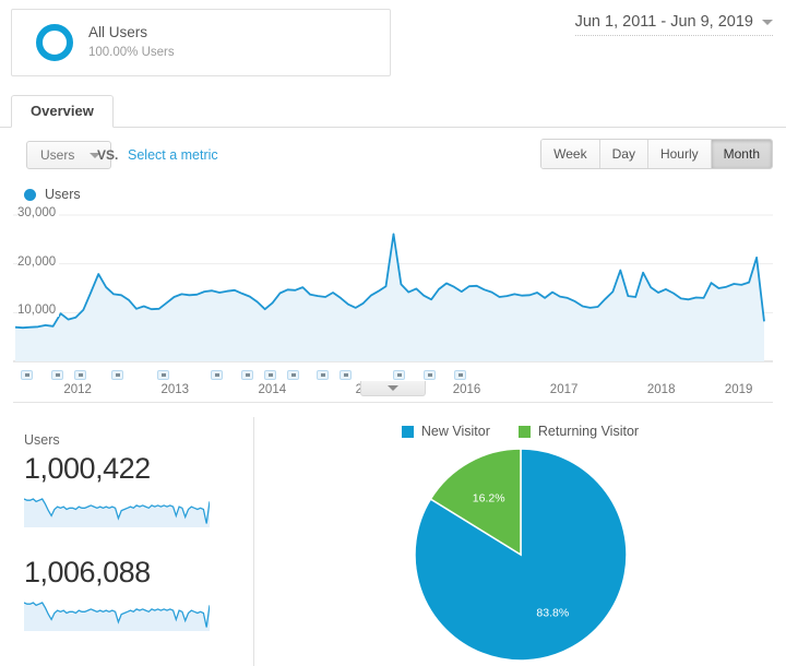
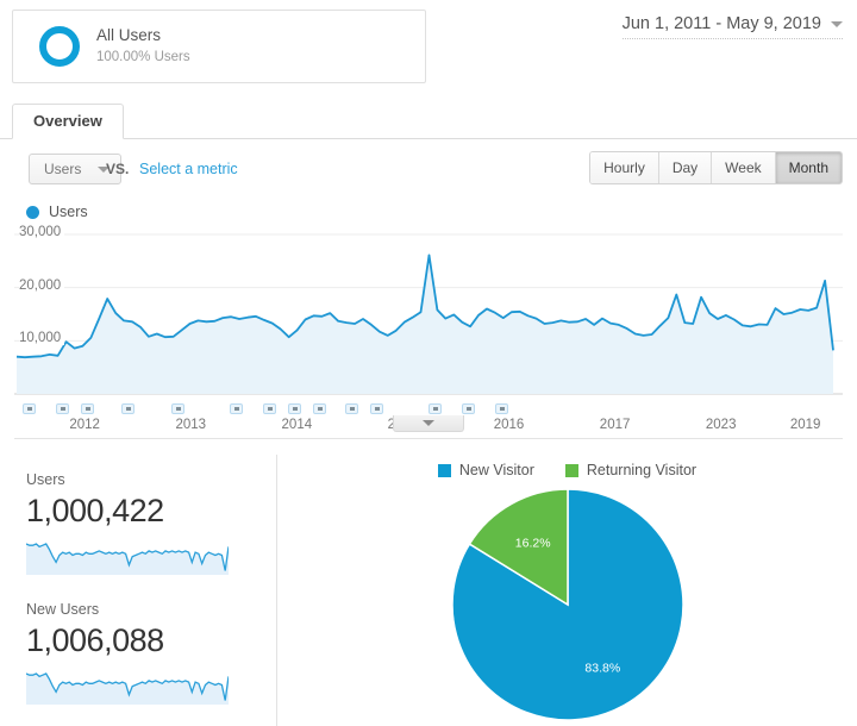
  All Users
  100.00% Users
- Jun 1, 2011 - Jun 9, 2019
+ Jun 1, 2011 - May 9, 2019
  Overview
  Users
  VS.
  Select a metric
- Week
+ Hourly
  Day
- Hourly
+ Week
  Month
  Users
  30,000
  20,000
  10,000
  2012
  2013
  2014
  2016
  2017
- 2018
+ 2023
  2019
  Users
  1,000,422
+ New Users
  1,006,088
  New Visitor
  Returning Visitor
  83.8%
  16.2%
